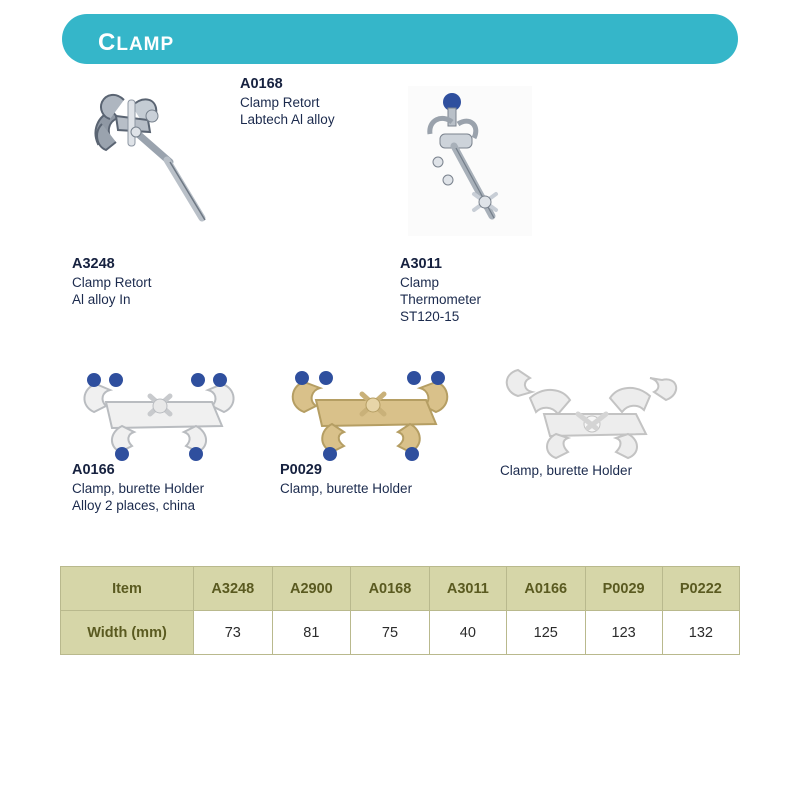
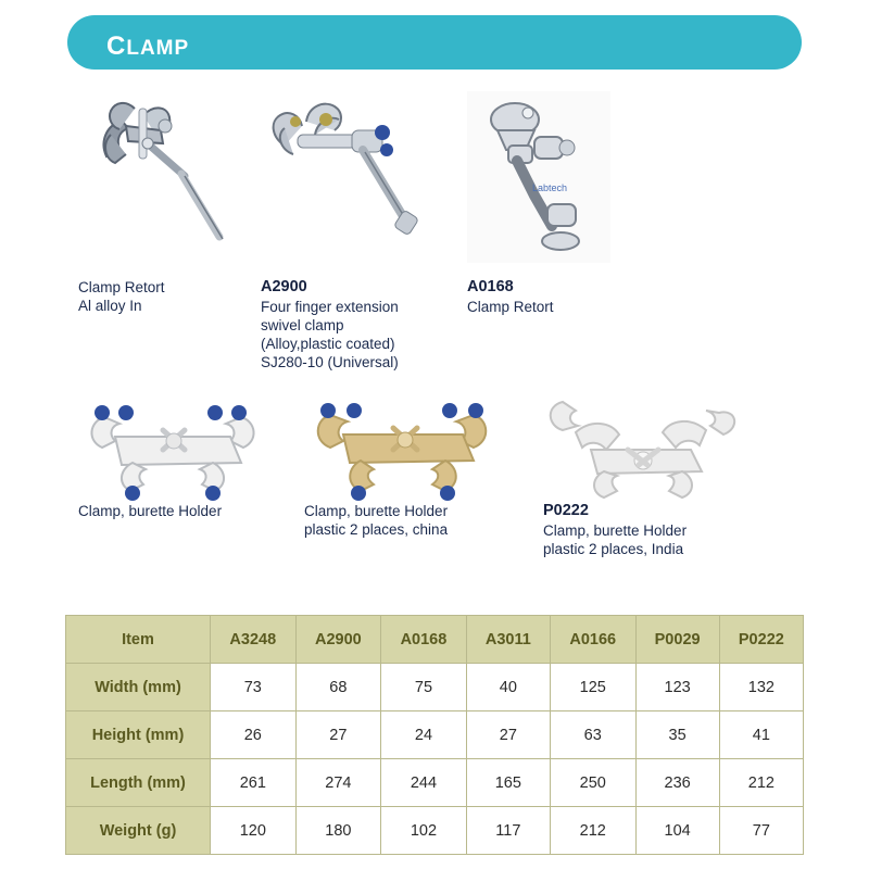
  clamp
- A3248
  Clamp Retort
  Al alloy In
+ A2900
+ Four finger extension
+ swivel clamp
+ (Alloy,plastic coated)
+ SJ280-10 (Universal)
+ Labtech
  A0168
  Clamp Retort
- Labtech Al alloy
- A3011
- Clamp
- Thermometer
- ST120-15
- A0166
  Clamp, burette Holder
- Alloy 2 places, china
- P0029
  Clamp, burette Holder
+ plastic 2 places, china
+ P0222
  Clamp, burette Holder
+ plastic 2 places, India
  Item	A3248	A2900	A0168	A3011	A0166	P0029	P0222
- Width (mm)	73	81	75	40	125	123	132
+ Width (mm)	73	68	75	40	125	123	132
+ Height (mm)	26	27	24	27	63	35	41
+ Length (mm)	261	274	244	165	250	236	212
+ Weight (g)	120	180	102	117	212	104	77
